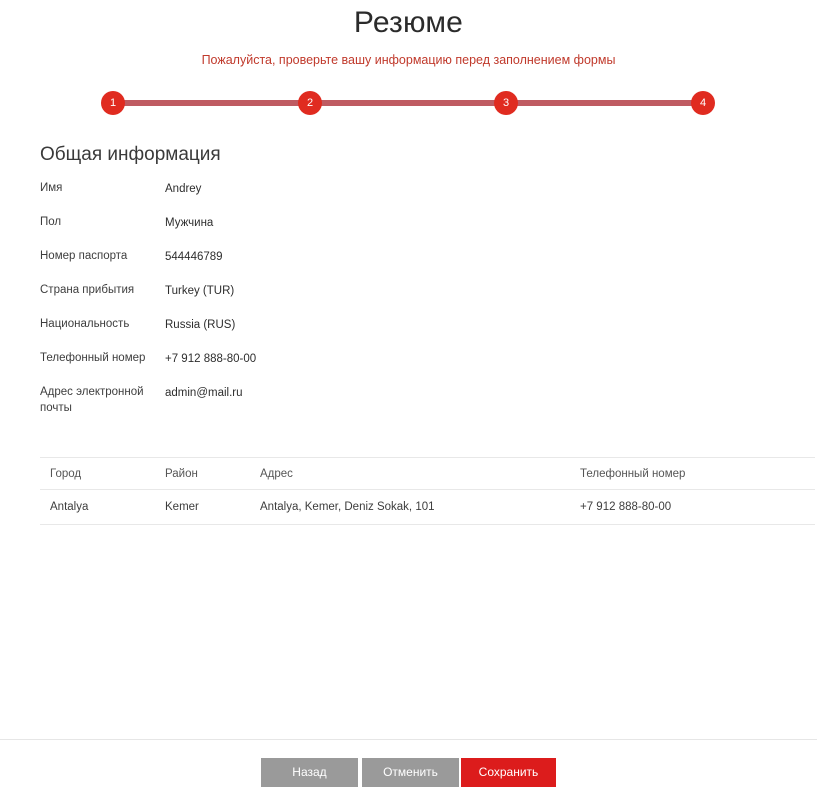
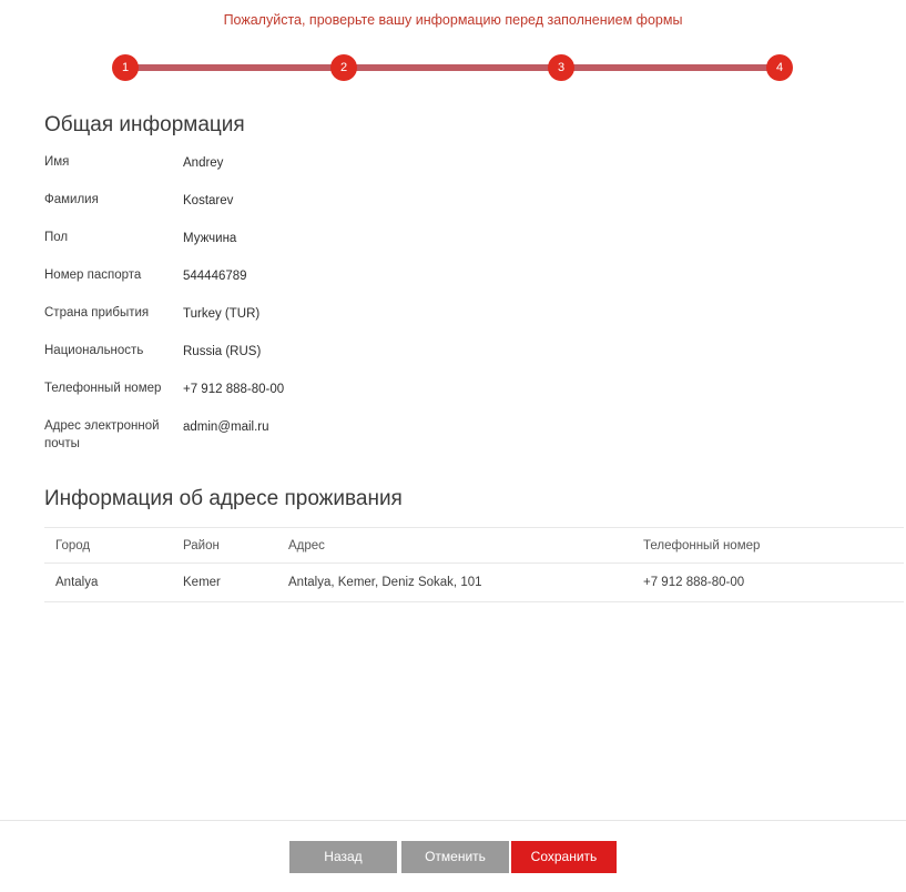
- Резюме
  Пожалуйста, проверьте вашу информацию перед заполнением формы
  1
  2
  3
  4
  Общая информация
  Имя
  Andrey
+ Фамилия
+ Kostarev
  Пол
  Мужчина
  Номер паспорта
  544446789
  Страна прибытия
  Turkey (TUR)
  Национальность
  Russia (RUS)
  Телефонный номер
  +7 912 888-80-00
  Адрес электронной почты
  admin@mail.ru
+ Информация об адресе проживания
  Город	Район	Адрес	Телефонный номер
  Antalya	Kemer	Antalya, Kemer, Deniz Sokak, 101	+7 912 888-80-00
  Назад
  Отменить
  Сохранить
